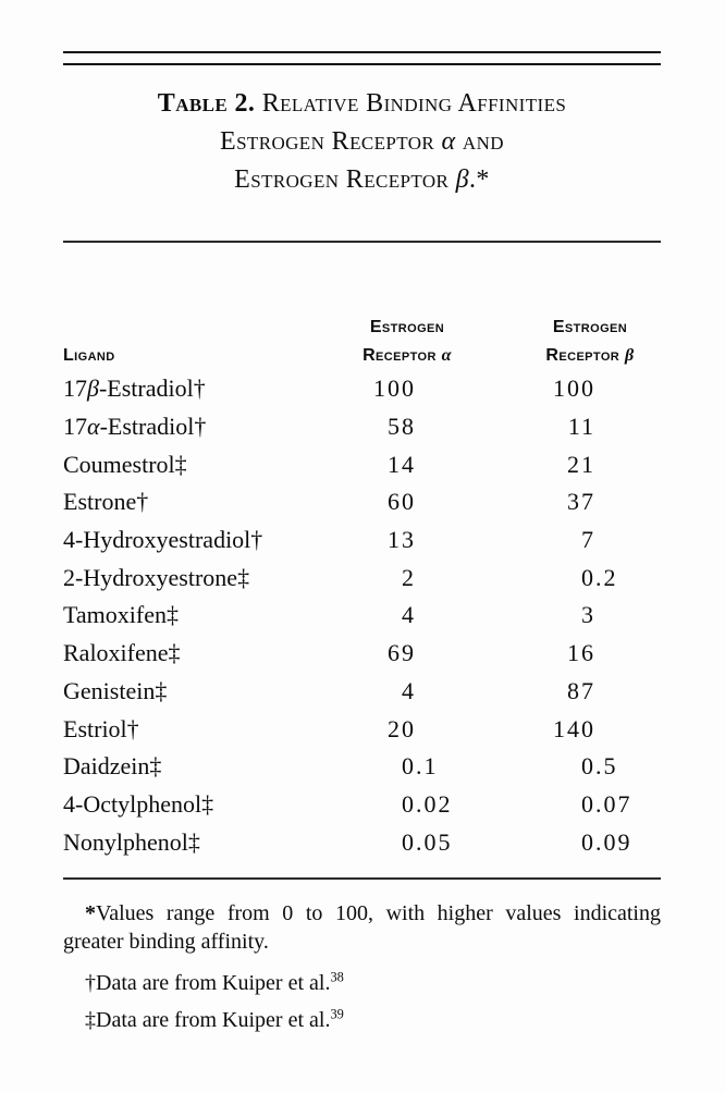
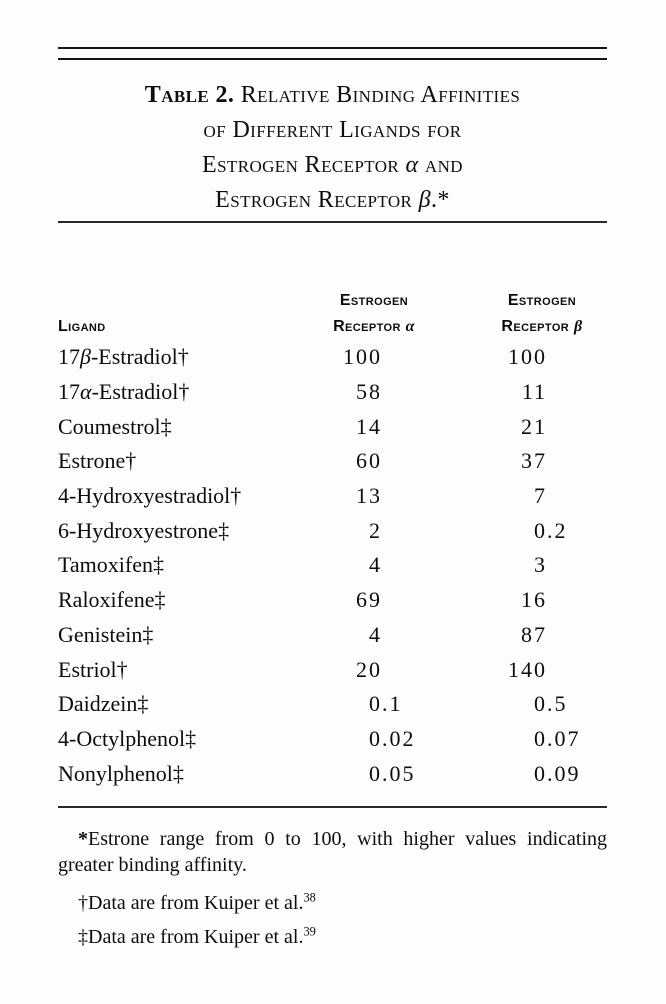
  Table 2. Relative Binding Affinities
+ of Different Ligands for
  Estrogen Receptor α and
  Estrogen Receptor β.*
  Ligand	Estrogen Receptor α		Estrogen Receptor β
  17β-Estradiol†	100		100
  17α-Estradiol†	58		11
  Coumestrol‡	14		21
  Estrone†	60		37
  4-Hydroxyestradiol†	13		7
- 2-Hydroxyestrone‡	2		0.2
+ 6-Hydroxyestrone‡	2		0.2
  Tamoxifen‡	4		3
  Raloxifene‡	69		16
  Genistein‡	4		87
  Estriol†	20		140
  Daidzein‡	0.1		0.5
  4-Octylphenol‡	0.02		0.07
  Nonylphenol‡	0.05		0.09
- *Values range from 0 to 100, with higher values indicating greater binding affinity.
+ *Estrone range from 0 to 100, with higher values indicating greater binding affinity.
  †Data are from Kuiper et al.38
  ‡Data are from Kuiper et al.39
